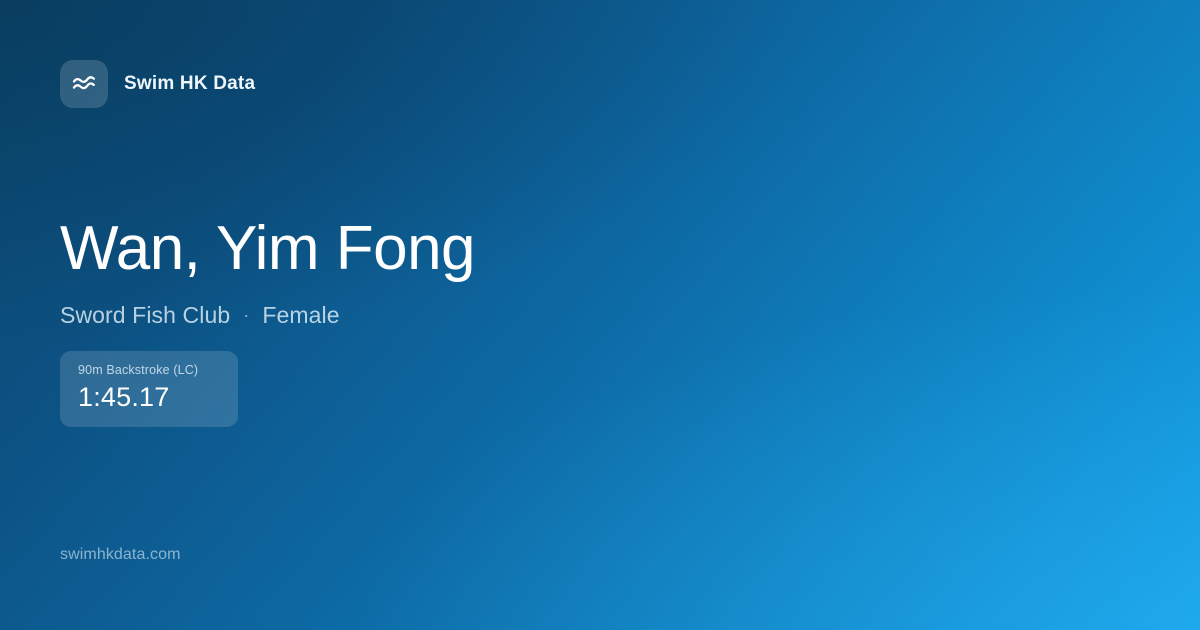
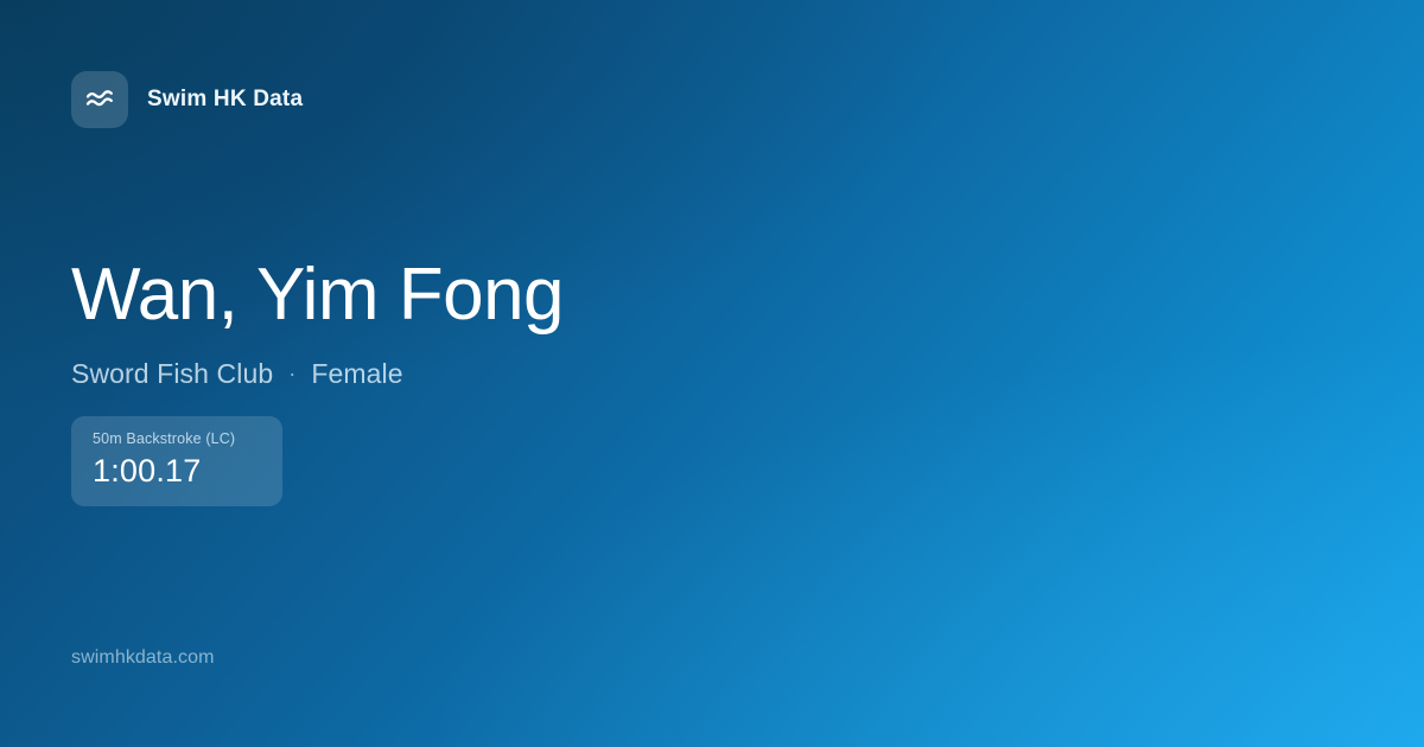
  Swim HK Data
  Wan, Yim Fong
  Sword Fish Club
  ·
  Female
- 90m Backstroke (LC)
+ 50m Backstroke (LC)
- 1:45.17
+ 1:00.17
  swimhkdata.com
